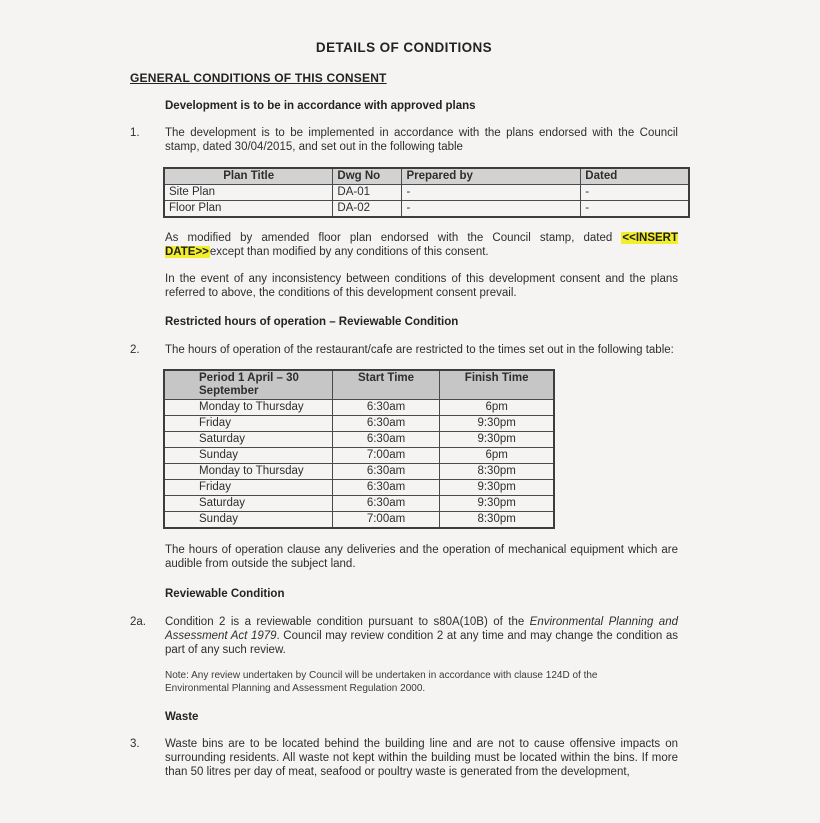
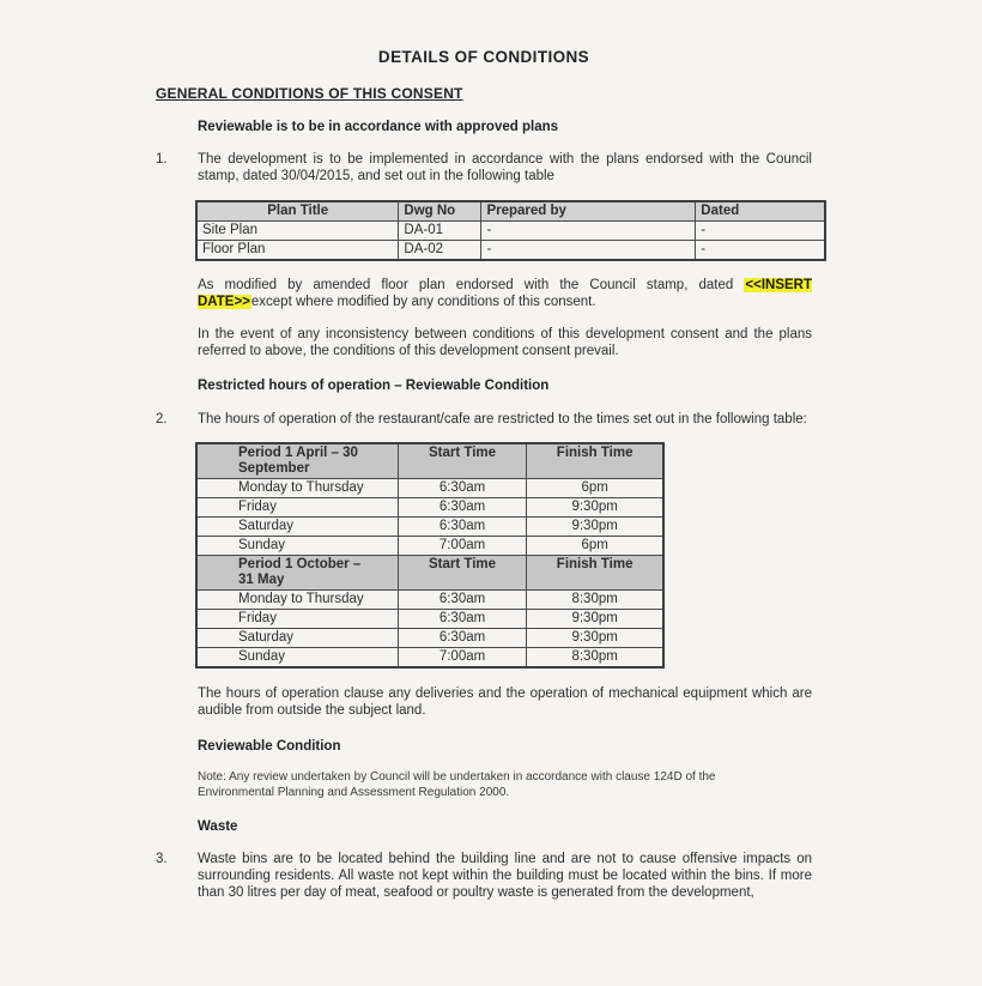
  DETAILS OF CONDITIONS
  GENERAL CONDITIONS OF THIS CONSENT
- Development is to be in accordance with approved plans
+ Reviewable is to be in accordance with approved plans
  1.
  The development is to be implemented in accordance with the plans endorsed with the Council stamp, dated 30/04/2015, and set out in the following table
  Plan Title	Dwg No	Prepared by	Dated
  Site Plan	DA-01	-	-
  Floor Plan	DA-02	-	-
- As modified by amended floor plan endorsed with the Council stamp, dated <<INSERT DATE>>except than modified by any conditions of this consent.
+ As modified by amended floor plan endorsed with the Council stamp, dated <<INSERT DATE>>except where modified by any conditions of this consent.
  In the event of any inconsistency between conditions of this development consent and the plans referred to above, the conditions of this development consent prevail.
  Restricted hours of operation – Reviewable Condition
  2.
  The hours of operation of the restaurant/cafe are restricted to the times set out in the following table:
  Period 1 April – 30 September	Start Time	Finish Time
  Monday to Thursday	6:30am	6pm
  Friday	6:30am	9:30pm
  Saturday	6:30am	9:30pm
  Sunday	7:00am	6pm
+ Period 1 October – 31 May	Start Time	Finish Time
  Monday to Thursday	6:30am	8:30pm
  Friday	6:30am	9:30pm
  Saturday	6:30am	9:30pm
  Sunday	7:00am	8:30pm
  The hours of operation clause any deliveries and the operation of mechanical equipment which are audible from outside the subject land.
  Reviewable Condition
- 2a.
- Condition 2 is a reviewable condition pursuant to s80A(10B) of the Environmental Planning and Assessment Act 1979. Council may review condition 2 at any time and may change the condition as part of any such review.
  Note: Any review undertaken by Council will be undertaken in accordance with clause 124D of the Environmental Planning and Assessment Regulation 2000.
  Waste
  3.
- Waste bins are to be located behind the building line and are not to cause offensive impacts on surrounding residents. All waste not kept within the building must be located within the bins. If more than 50 litres per day of meat, seafood or poultry waste is generated from the development,
+ Waste bins are to be located behind the building line and are not to cause offensive impacts on surrounding residents. All waste not kept within the building must be located within the bins. If more than 30 litres per day of meat, seafood or poultry waste is generated from the development,
